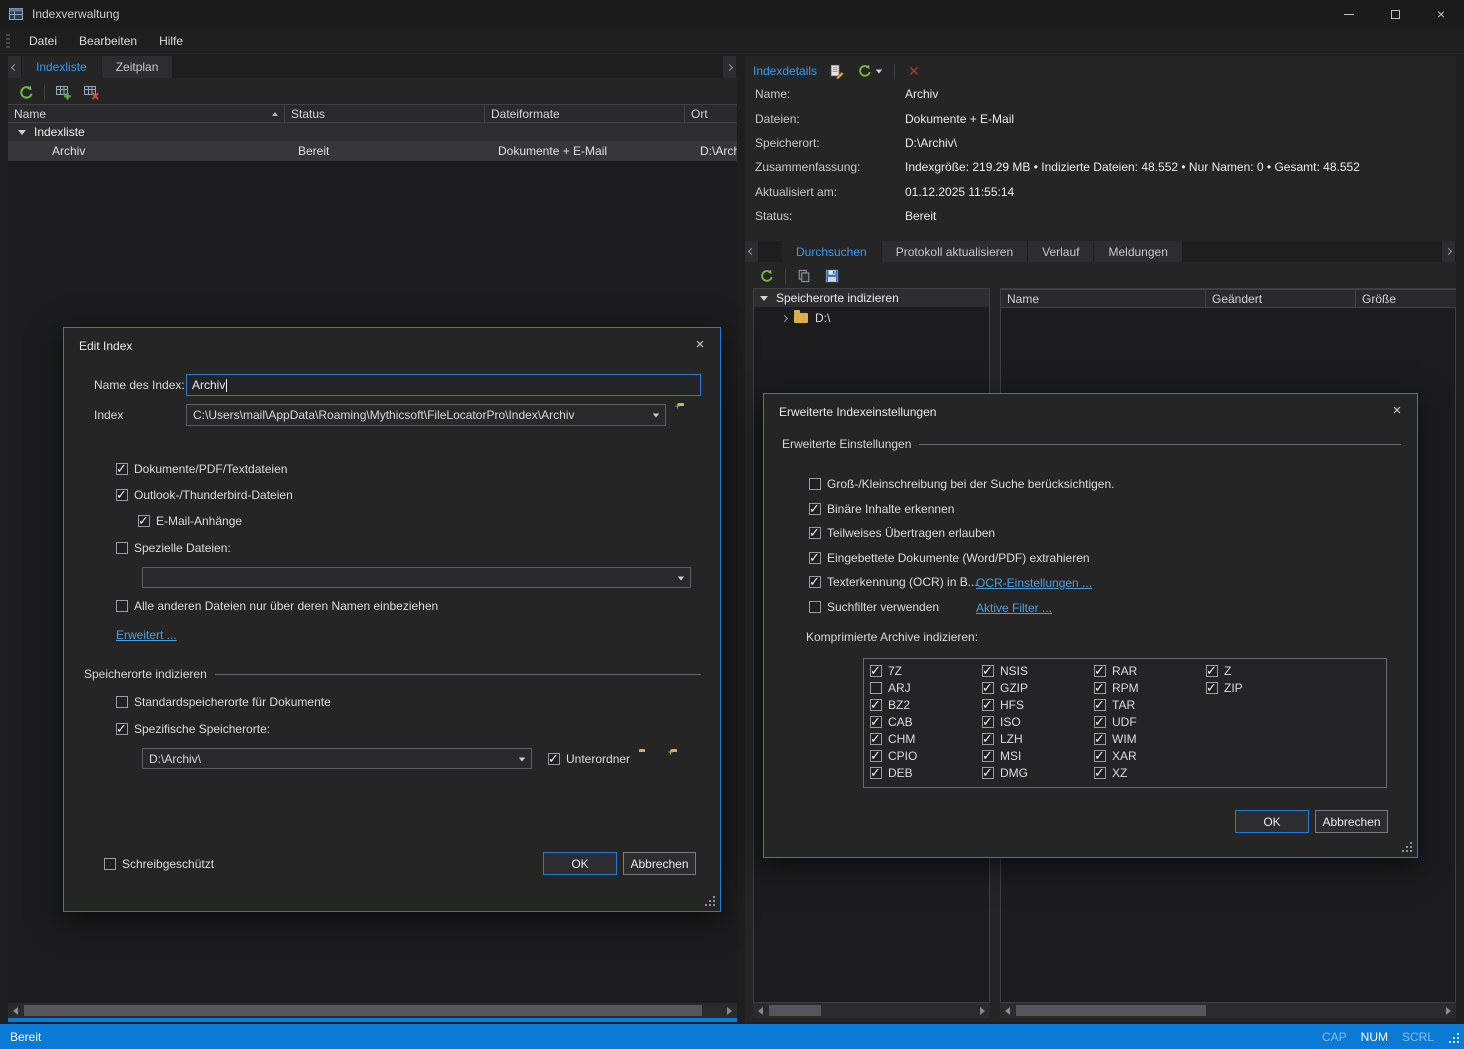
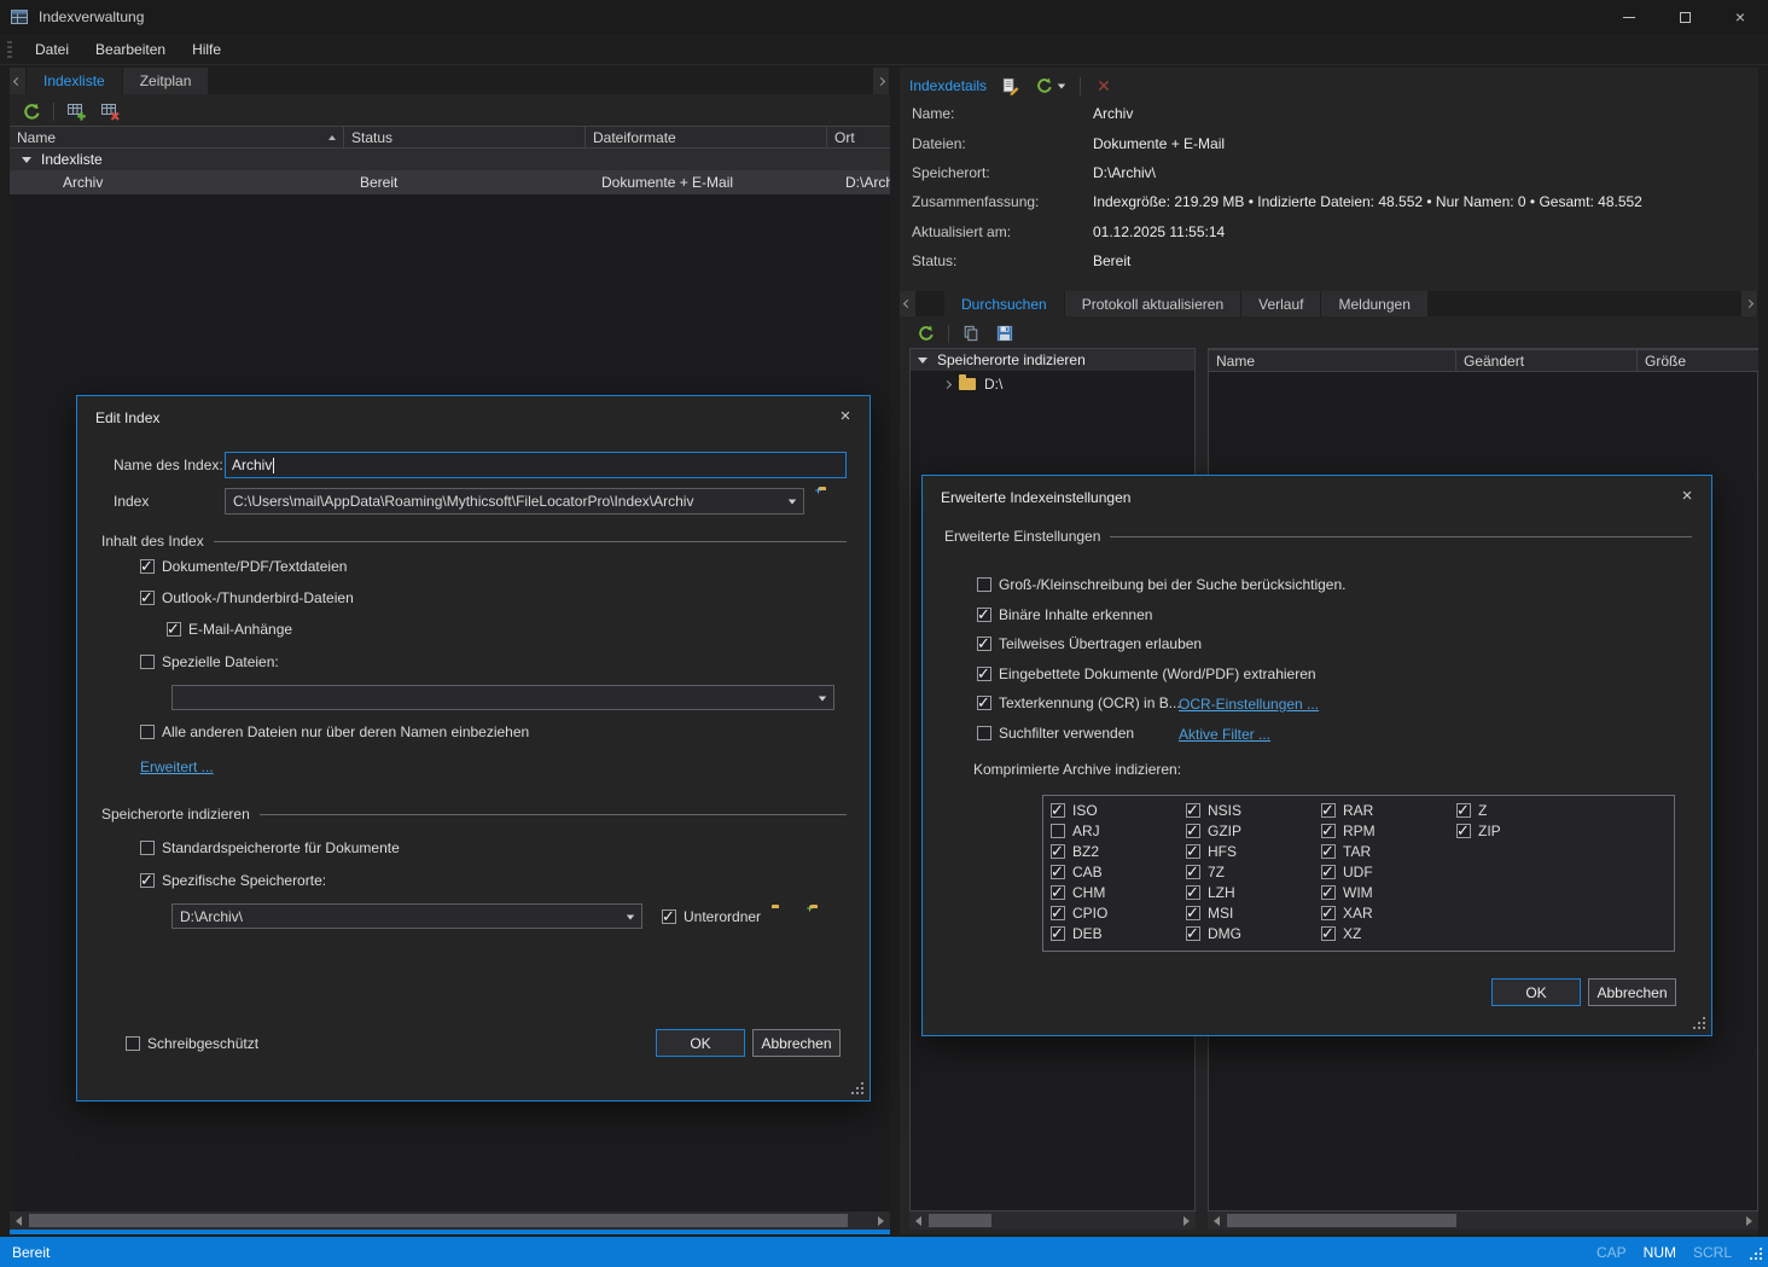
  Indexverwaltung
  ×
  Datei
  Bearbeiten
  Hilfe
  Indexliste
  Zeitplan
  Name
  Status
  Dateiformate
  Ort
  Indexliste
  Archiv
  Bereit
  Dokumente + E-Mail
  D:\Arch
  Indexdetails
  ✕
  Name:
  Archiv
  Dateien:
  Dokumente + E-Mail
  Speicherort:
  D:\Archiv\
  Zusammenfassung:
  Indexgröße: 219.29 MB • Indizierte Dateien: 48.552 • Nur Namen: 0 • Gesamt: 48.552
  Aktualisiert am:
  01.12.2025 11:55:14
  Status:
  Bereit
  Durchsuchen
  Protokoll aktualisieren
  Verlauf
  Meldungen
  Speicherorte indizieren
  D:\
  Name
  Geändert
  Größe
  Edit Index
  ×
  Name des Index:
  Archiv
  Index
  C:\Users\mail\AppData\Roaming\Mythicsoft\FileLocatorPro\Index\Archiv
  +
+ Inhalt des Index
  Dokumente/PDF/Textdateien
  Outlook-/Thunderbird-Dateien
  E-Mail-Anhänge
  Spezielle Dateien:
  Alle anderen Dateien nur über deren Namen einbeziehen
  Erweitert ...
  Speicherorte indizieren
  Standardspeicherorte für Dokumente
  Spezifische Speicherorte:
  D:\Archiv\
  Unterordner
  +
  Schreibgeschützt
  OK
  Abbrechen
  Erweiterte Indexeinstellungen
  ×
  Erweiterte Einstellungen
  Groß-/Kleinschreibung bei der Suche berücksichtigen.
  Binäre Inhalte erkennen
  Teilweises Übertragen erlauben
  Eingebettete Dokumente (Word/PDF) extrahieren
  Texterkennung (OCR) in B...
  OCR-Einstellungen ...
  Suchfilter verwenden
  Aktive Filter ...
  Komprimierte Archive indizieren:
- 7Z
+ ISO
  ARJ
  BZ2
  CAB
  CHM
  CPIO
  DEB
  NSIS
  GZIP
  HFS
- ISO
+ 7Z
  LZH
  MSI
  DMG
  RAR
  RPM
  TAR
  UDF
  WIM
  XAR
  XZ
  Z
  ZIP
  OK
  Abbrechen
  Bereit
  CAP
  NUM
  SCRL
